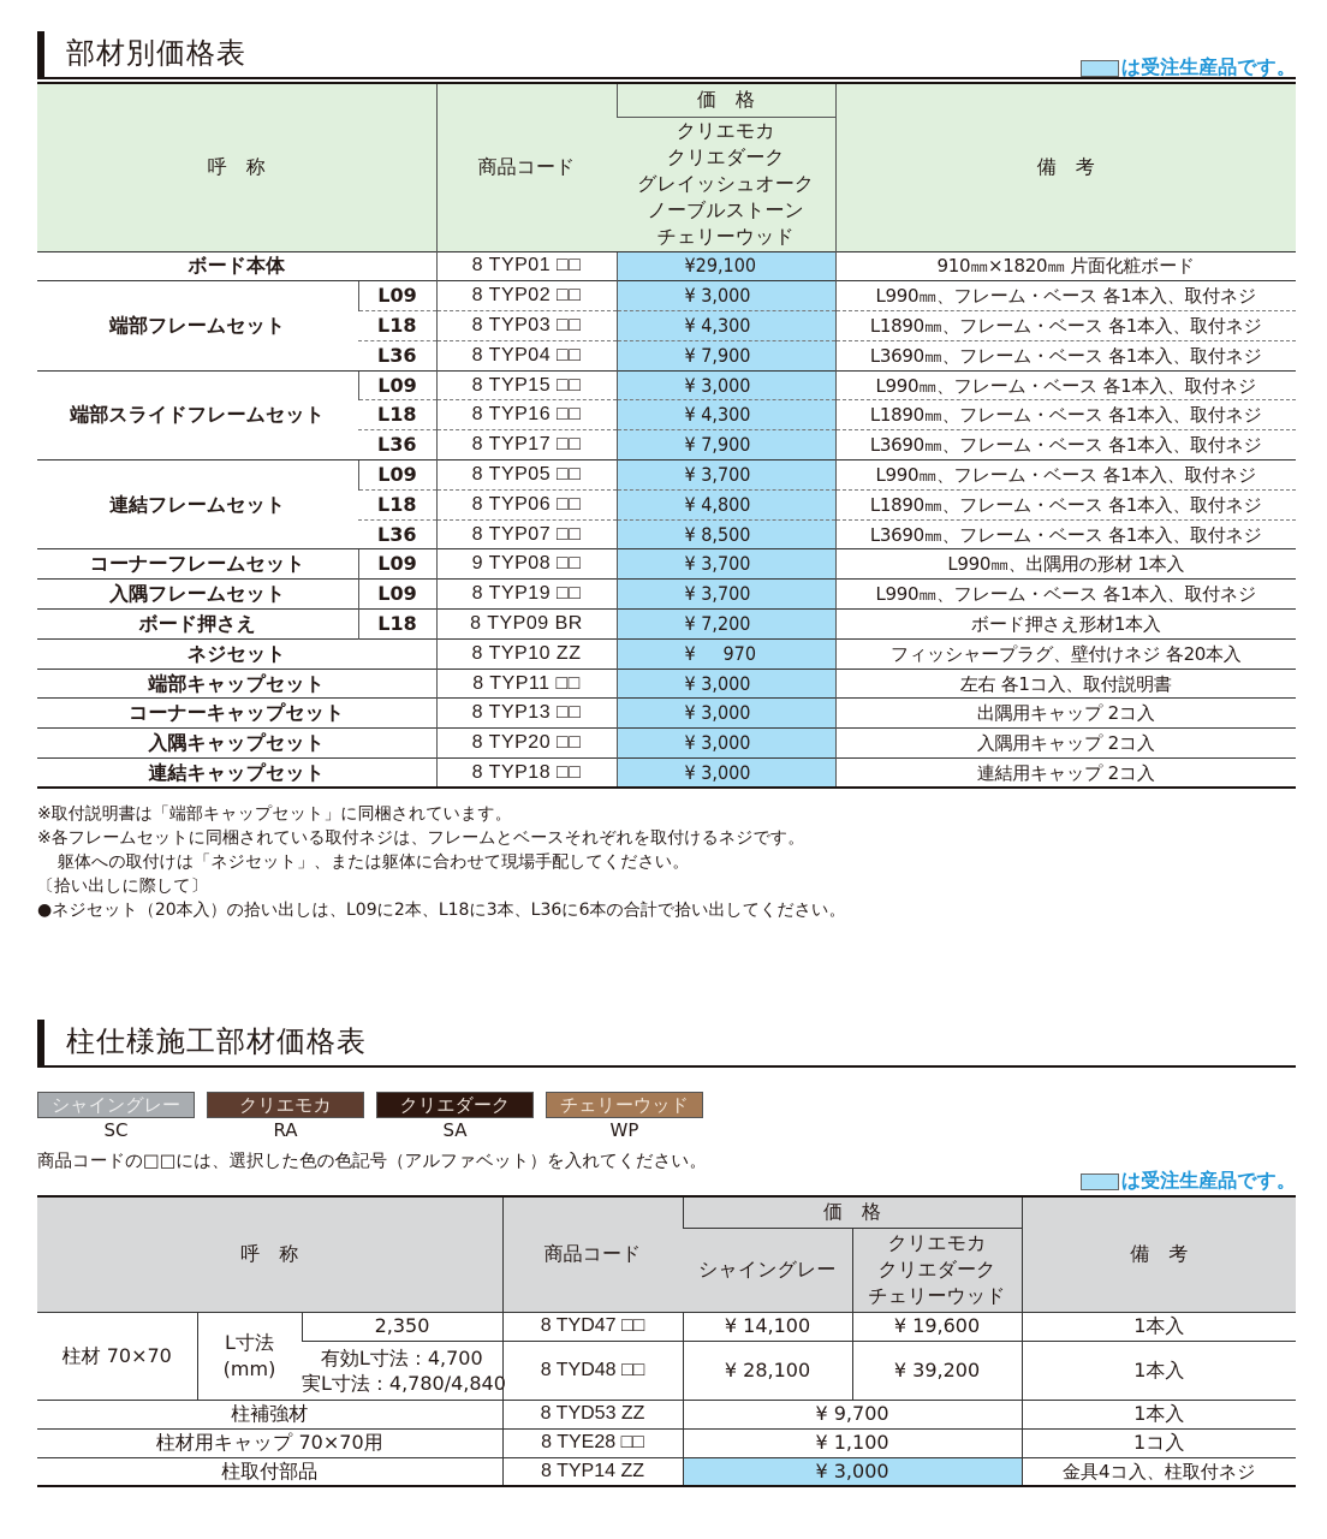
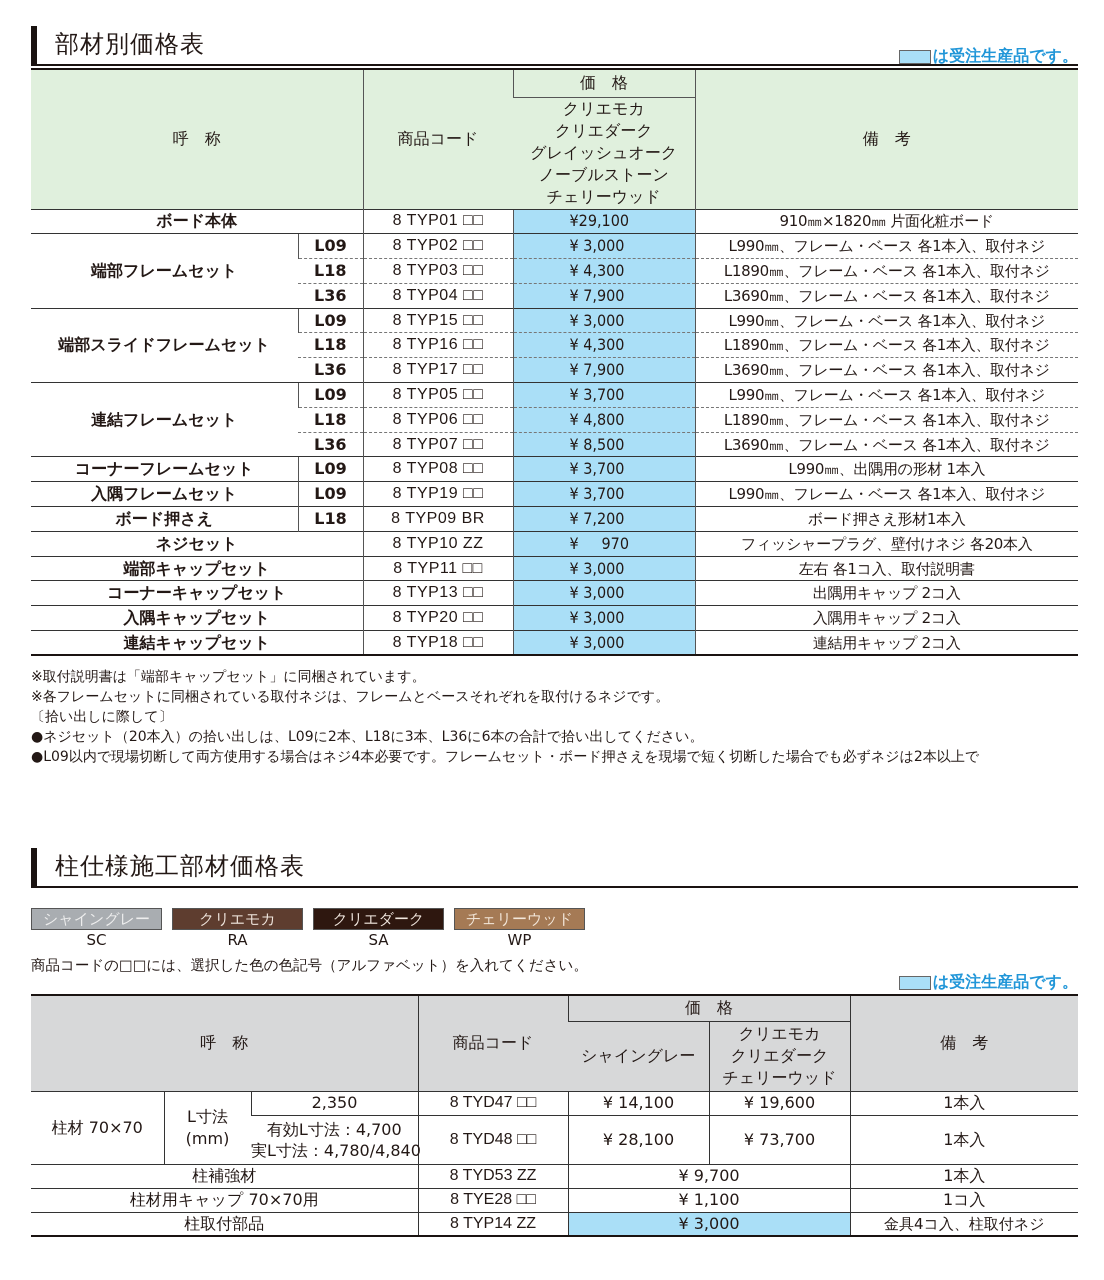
  部材別価格表
  は受注生産品です。
  呼 称	商品コード	価 格	備 考
  クリエモカ クリエダーク グレイッシュオーク ノーブルストーン チェリーウッド
  ボード本体	8 TYP01 □□	¥29,100	910㎜×1820㎜ 片面化粧ボード
  端部フレームセット	L09	8 TYP02 □□	¥ 3,000	L990㎜、フレーム・ベース 各1本入、取付ネジ
  L18	8 TYP03 □□	¥ 4,300	L1890㎜、フレーム・ベース 各1本入、取付ネジ
  L36	8 TYP04 □□	¥ 7,900	L3690㎜、フレーム・ベース 各1本入、取付ネジ
  端部スライドフレームセット	L09	8 TYP15 □□	¥ 3,000	L990㎜、フレーム・ベース 各1本入、取付ネジ
  L18	8 TYP16 □□	¥ 4,300	L1890㎜、フレーム・ベース 各1本入、取付ネジ
  L36	8 TYP17 □□	¥ 7,900	L3690㎜、フレーム・ベース 各1本入、取付ネジ
  連結フレームセット	L09	8 TYP05 □□	¥ 3,700	L990㎜、フレーム・ベース 各1本入、取付ネジ
  L18	8 TYP06 □□	¥ 4,800	L1890㎜、フレーム・ベース 各1本入、取付ネジ
  L36	8 TYP07 □□	¥ 8,500	L3690㎜、フレーム・ベース 各1本入、取付ネジ
- コーナーフレームセット	L09	9 TYP08 □□	¥ 3,700	L990㎜、出隅用の形材 1本入
+ コーナーフレームセット	L09	8 TYP08 □□	¥ 3,700	L990㎜、出隅用の形材 1本入
  入隅フレームセット	L09	8 TYP19 □□	¥ 3,700	L990㎜、フレーム・ベース 各1本入、取付ネジ
  ボード押さえ	L18	8 TYP09 BR	¥ 7,200	ボード押さえ形材1本入
  ネジセット	8 TYP10 ZZ	¥ 970	フィッシャープラグ、壁付けネジ 各20本入
  端部キャップセット	8 TYP11 □□	¥ 3,000	左右 各1コ入、取付説明書
  コーナーキャップセット	8 TYP13 □□	¥ 3,000	出隅用キャップ 2コ入
  入隅キャップセット	8 TYP20 □□	¥ 3,000	入隅用キャップ 2コ入
  連結キャップセット	8 TYP18 □□	¥ 3,000	連結用キャップ 2コ入
  ※取付説明書は「端部キャップセット」に同梱されています。
  ※各フレームセットに同梱されている取付ネジは、フレームとベースそれぞれを取付けるネジです。
- 躯体への取付けは「ネジセット」、または躯体に合わせて現場手配してください。
  〔拾い出しに際して〕
  ●ネジセット（20本入）の拾い出しは、L09に2本、L18に3本、L36に6本の合計で拾い出してください。
+ ●L09以内で現場切断して両方使用する場合はネジ4本必要です。フレームセット・ボード押さえを現場で短く切断した場合でも必ずネジは2本以上で
  柱仕様施工部材価格表
  シャイングレー
  SC
  クリエモカ
  RA
  クリエダーク
  SA
  チェリーウッド
  WP
  商品コードの□□には、選択した色の色記号（アルファベット）を入れてください。
  は受注生産品です。
  呼 称	商品コード	価 格	備 考
  シャイングレー	クリエモカ クリエダーク チェリーウッド
  柱材 70×70	L寸法 (mm)	2,350	8 TYD47 □□	¥ 14,100	¥ 19,600	1本入
- 有効L寸法：4,700 実L寸法：4,780/4,840	8 TYD48 □□	¥ 28,100	¥ 39,200	1本入
+ 有効L寸法：4,700 実L寸法：4,780/4,840	8 TYD48 □□	¥ 28,100	¥ 73,700	1本入
  柱補強材	8 TYD53 ZZ	¥ 9,700	1本入
  柱材用キャップ 70×70用	8 TYE28 □□	¥ 1,100	1コ入
  柱取付部品	8 TYP14 ZZ	¥ 3,000	金具4コ入、柱取付ネジ
